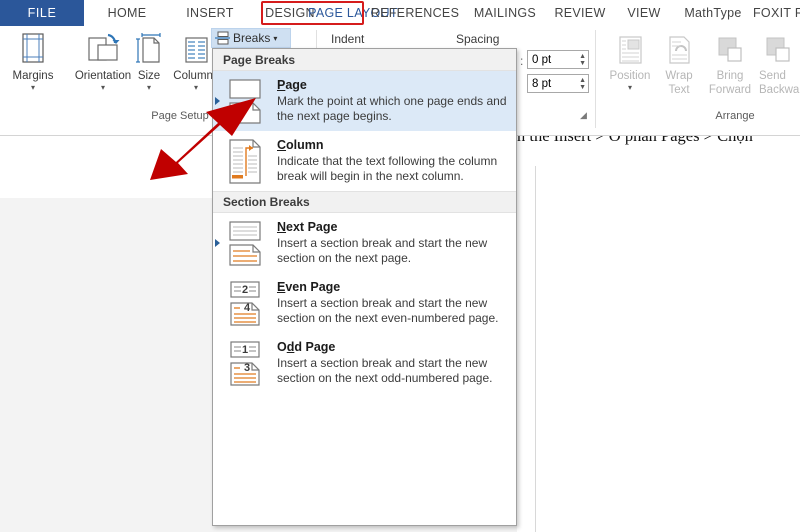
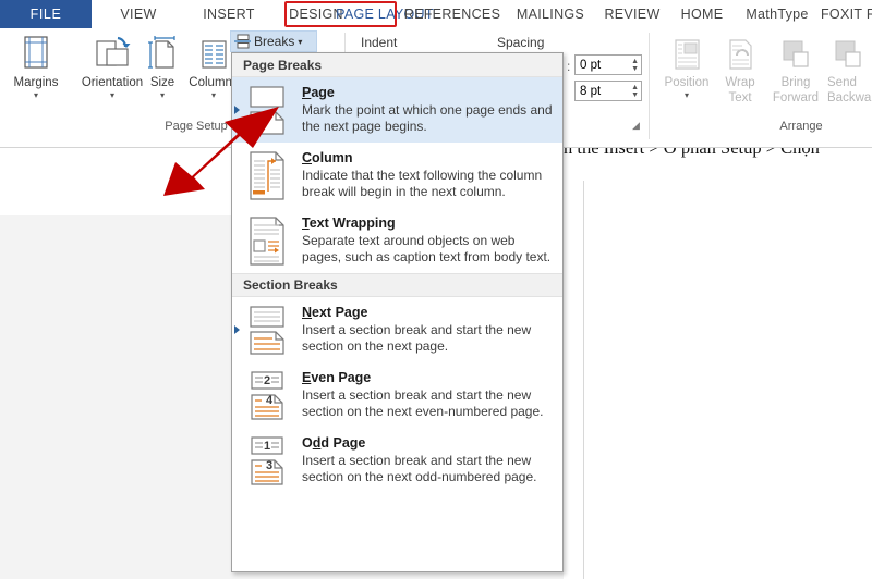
  FILE
- HOME
+ VIEW
  INSERT
  DESIGN
  PAGE LAYOUT
  REFERENCES
  MAILINGS
  REVIEW
- VIEW
+ HOME
  MathType
  FOXIT
  Margins
  ▾
  Orientation
  ▾
  Size
  ▾
  Column
  ▾
  Page Setup
  Breaks
  ▾
  Indent
  Spacing
  :
  0 pt
  8 pt
  ◢
  Position
  ▾
  Wrap
  Text
  Bring
  Forward
  Send
  Backwa
  Arrange
- n the Insert > Ở phần Pages > Chọn
+ n the Insert > Ở phần Setup > Chọn
  Page Breaks
  Page
  Mark the point at which one page ends and the next page begins.
  Column
  Indicate that the text following the column break will begin in the next column.
+ Text Wrapping
+ Separate text around objects on web pages, such as caption text from body text.
  Section Breaks
  Next Page
  Insert a section break and start the new section on the next page.
  2
  4
  Even Page
  Insert a section break and start the new section on the next even-numbered page.
  1
  3
  Odd Page
  Insert a section break and start the new section on the next odd-numbered page.
